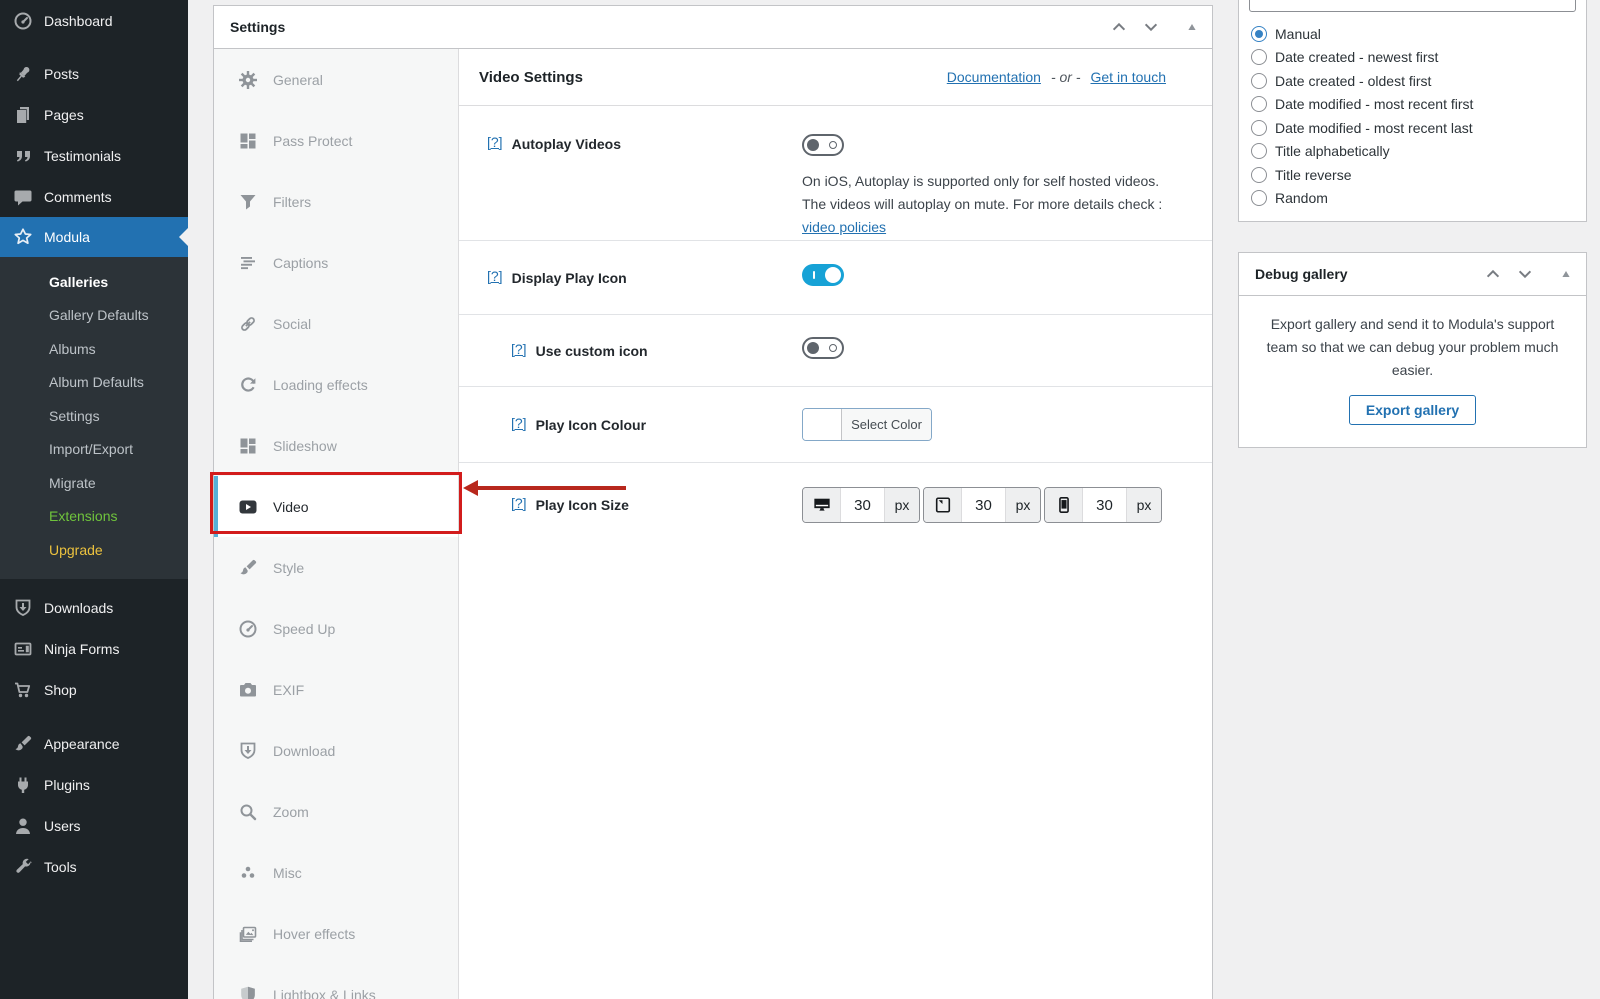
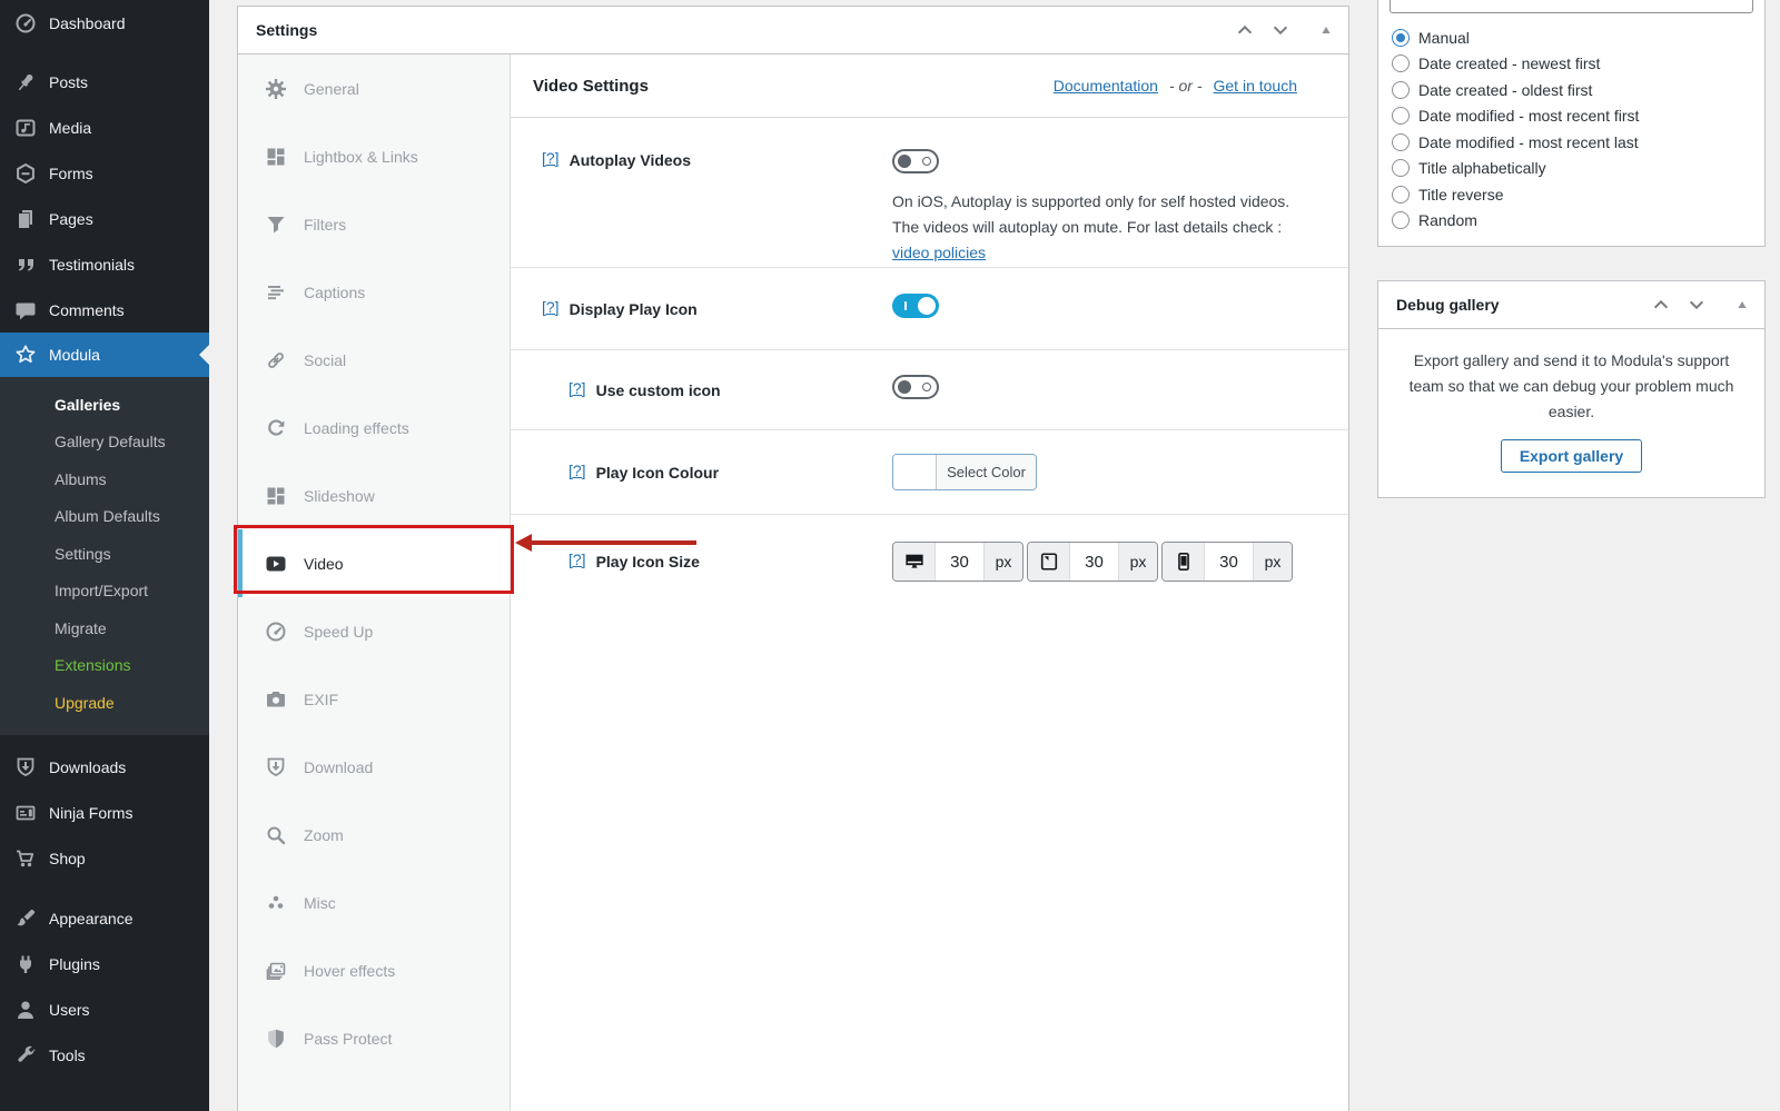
  Dashboard
  Posts
+ Media
+ Forms
  Pages
  Testimonials
  Comments
  Modula
  Galleries
  Gallery Defaults
  Albums
  Album Defaults
  Settings
  Import/Export
  Migrate
  Extensions
  Upgrade
  Downloads
  Ninja Forms
  Shop
  Appearance
  Plugins
  Users
  Tools
  Settings
  General
- Pass Protect
+ Lightbox & Links
  Filters
  Captions
  Social
  Loading effects
  Slideshow
  Video
- Style
  Speed Up
  EXIF
  Download
  Zoom
  Misc
  Hover effects
- Lightbox & Links
+ Pass Protect
  Video Settings
  Documentation
  - or -
  Get in touch
  [?]
  Autoplay Videos
- On iOS, Autoplay is supported only for self hosted videos. The videos will autoplay on mute. For more details check : video policies
+ On iOS, Autoplay is supported only for self hosted videos. The videos will autoplay on mute. For last details check : video policies
  [?]
  Display Play Icon
  [?]
  Use custom icon
  [?]
  Play Icon Colour
  Select Color
  [?]
  Play Icon Size
  30
  px
  30
  px
  30
  px
  Manual
  Date created - newest first
  Date created - oldest first
  Date modified - most recent first
  Date modified - most recent last
  Title alphabetically
  Title reverse
  Random
  Debug gallery
  Export gallery and send it to Modula's support team so that we can debug your problem much easier.
  Export gallery
